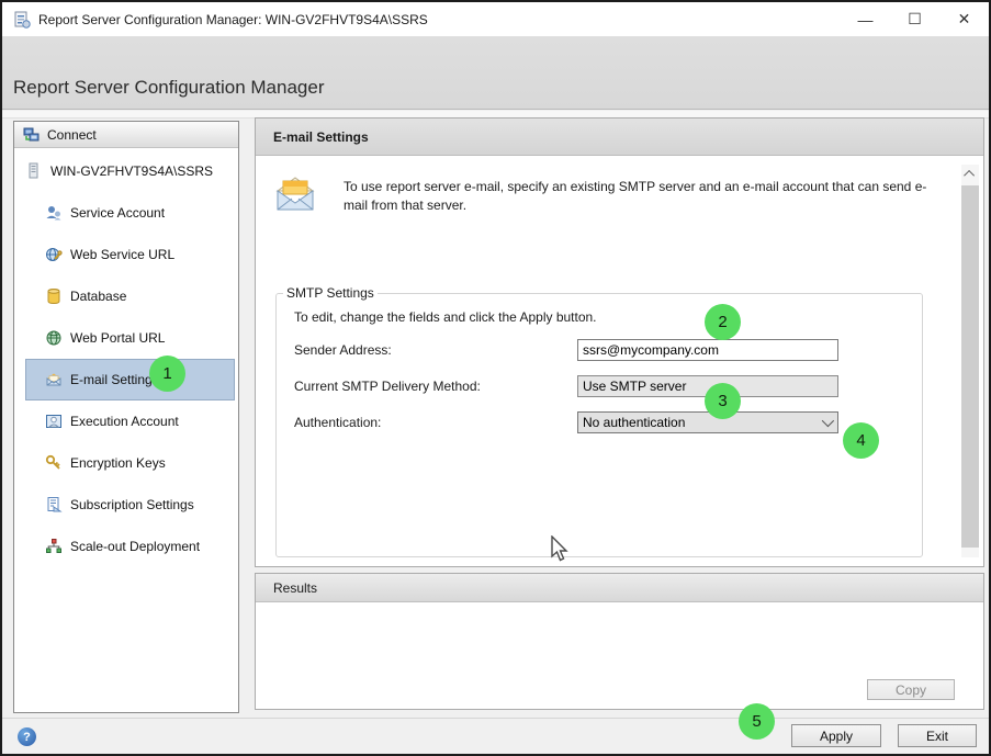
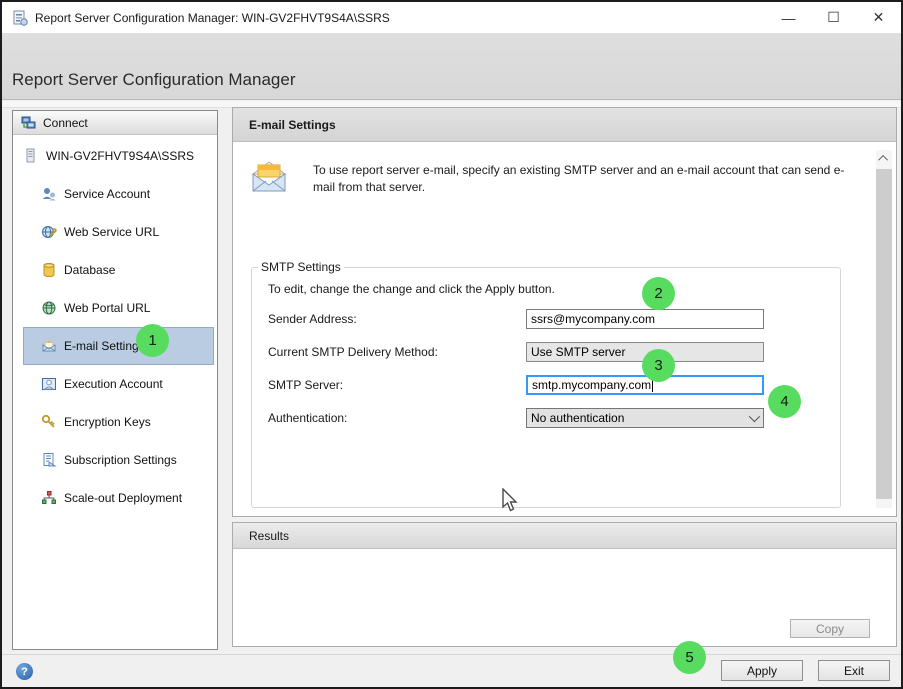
  Report Server Configuration Manager: WIN-GV2FHVT9S4A\SSRS
  —
  ☐
  ✕
  Report Server Configuration Manager
  Connect
  WIN-GV2FHVT9S4A\SSRS
  Service Account
  Web Service URL
  Database
  Web Portal URL
  E-mail Setting
  Execution Account
  Encryption Keys
  Subscription Settings
  Scale-out Deployment
  E-mail Settings
  To use report server e-mail, specify an existing SMTP server and an e-mail account that can send e-mail from that server.
  SMTP Settings
- To edit, change the fields and click the Apply button.
+ To edit, change the change and click the Apply button.
  Sender Address:
  ssrs@mycompany.com
  Current SMTP Delivery Method:
  Use SMTP server
+ SMTP Server:
+ smtp.mycompany.com
  Authentication:
  No authentication
  Results
  Copy
  ?
  Apply
  Exit
  1
  2
  3
  4
  5
